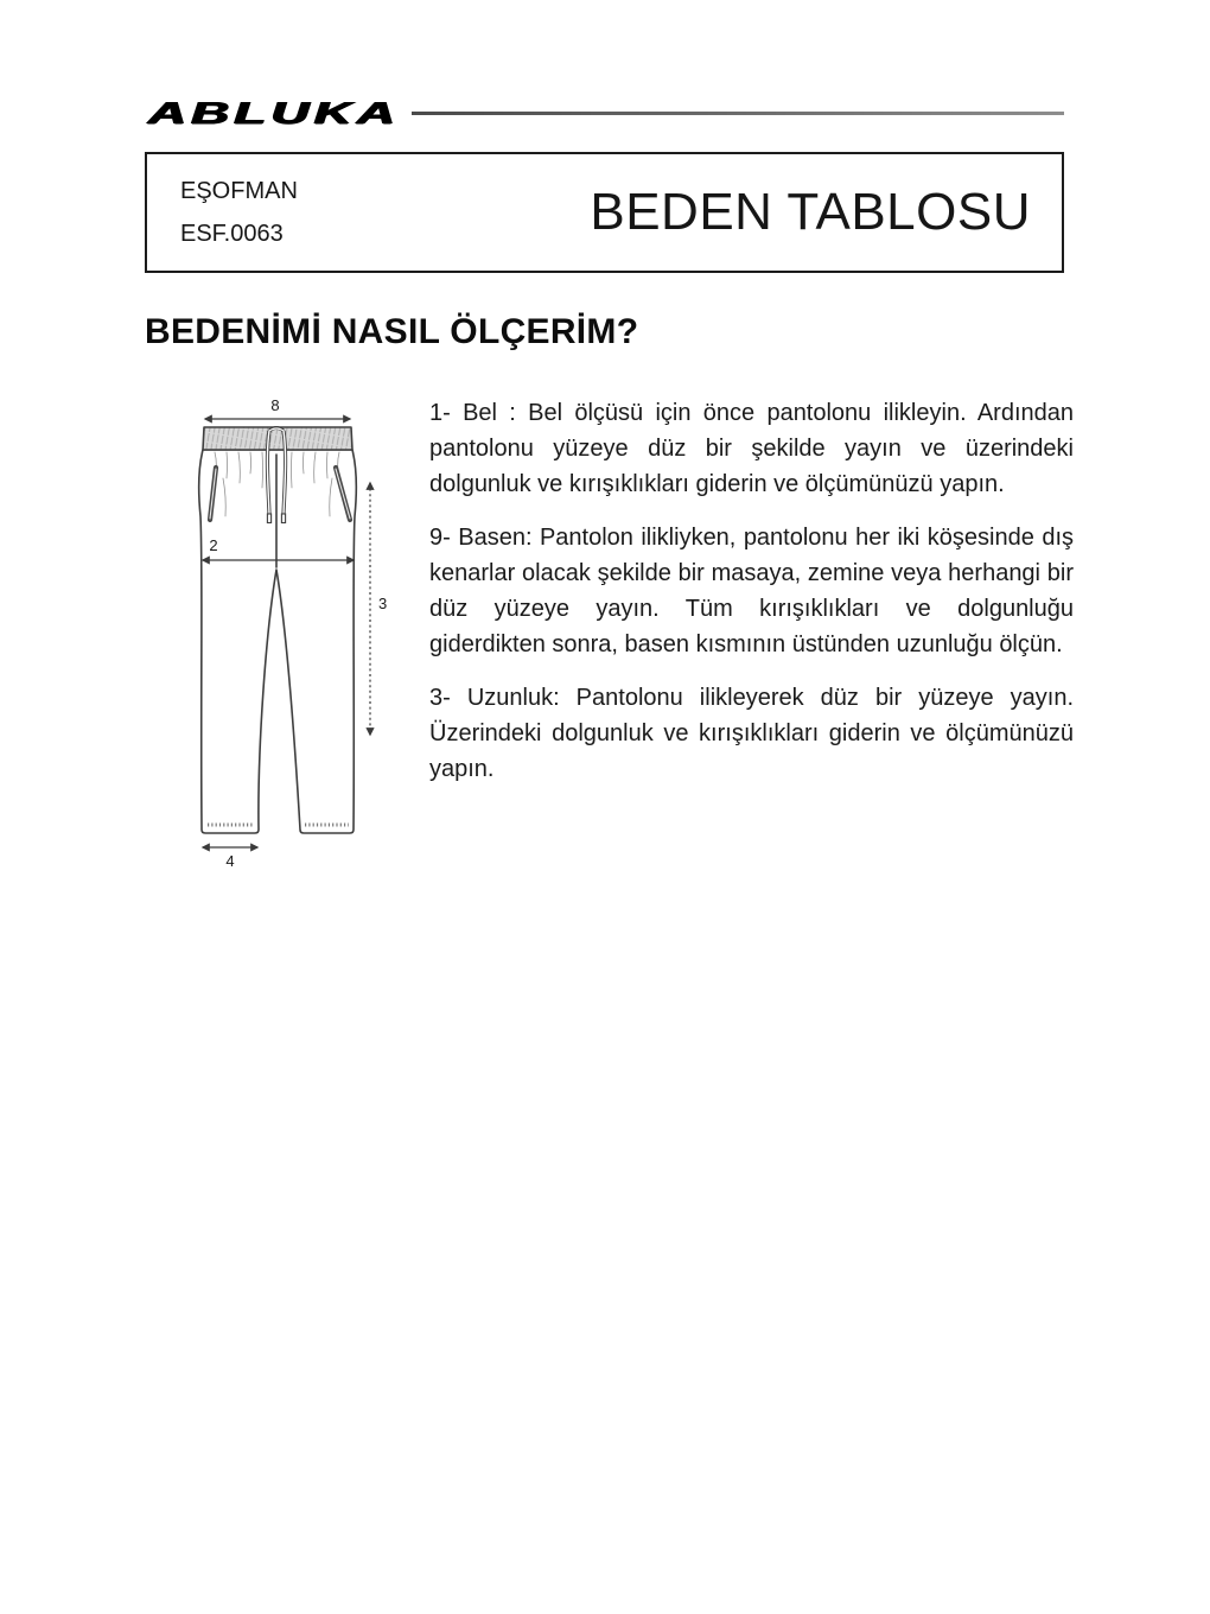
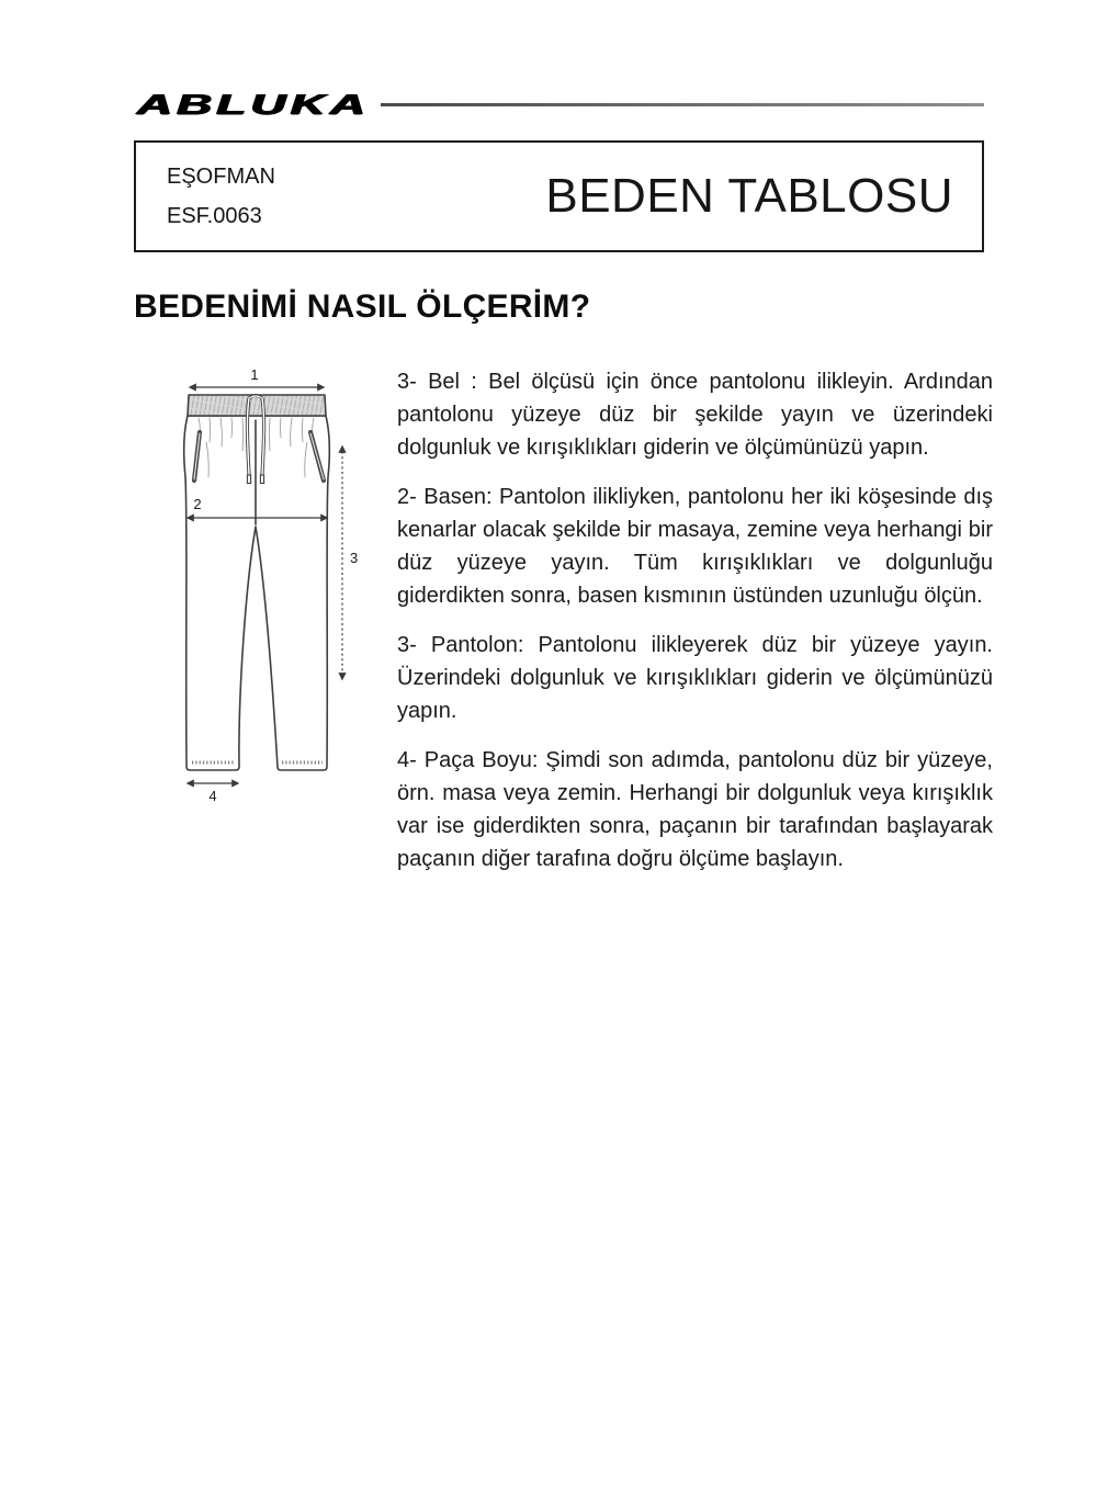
  ABLUKA
  EŞOFMAN
  ESF.0063
  BEDEN TABLOSU
  BEDENİMİ NASIL ÖLÇERİM?
- 8
+ 1
  2
  3
  4
- 1- Bel : Bel ölçüsü için önce pantolonu ilikleyin. Ardından pantolonu yüzeye düz bir şekilde yayın ve üzerindeki dolgunluk ve kırışıklıkları giderin ve ölçümünüzü yapın.
+ 3- Bel : Bel ölçüsü için önce pantolonu ilikleyin. Ardından pantolonu yüzeye düz bir şekilde yayın ve üzerindeki dolgunluk ve kırışıklıkları giderin ve ölçümünüzü yapın.
- 9- Basen: Pantolon ilikliyken, pantolonu her iki köşesinde dış kenarlar olacak şekilde bir masaya, zemine veya herhangi bir düz yüzeye yayın. Tüm kırışıklıkları ve dolgunluğu giderdikten sonra, basen kısmının üstünden uzunluğu ölçün.
+ 2- Basen: Pantolon ilikliyken, pantolonu her iki köşesinde dış kenarlar olacak şekilde bir masaya, zemine veya herhangi bir düz yüzeye yayın. Tüm kırışıklıkları ve dolgunluğu giderdikten sonra, basen kısmının üstünden uzunluğu ölçün.
- 3- Uzunluk: Pantolonu ilikleyerek düz bir yüzeye yayın. Üzerindeki dolgunluk ve kırışıklıkları giderin ve ölçümünüzü yapın.
+ 3- Pantolon: Pantolonu ilikleyerek düz bir yüzeye yayın. Üzerindeki dolgunluk ve kırışıklıkları giderin ve ölçümünüzü yapın.
+ 4- Paça Boyu: Şimdi son adımda, pantolonu düz bir yüzeye, örn. masa veya zemin. Herhangi bir dolgunluk veya kırışıklık var ise giderdikten sonra, paçanın bir tarafından başlayarak paçanın diğer tarafına doğru ölçüme başlayın.
